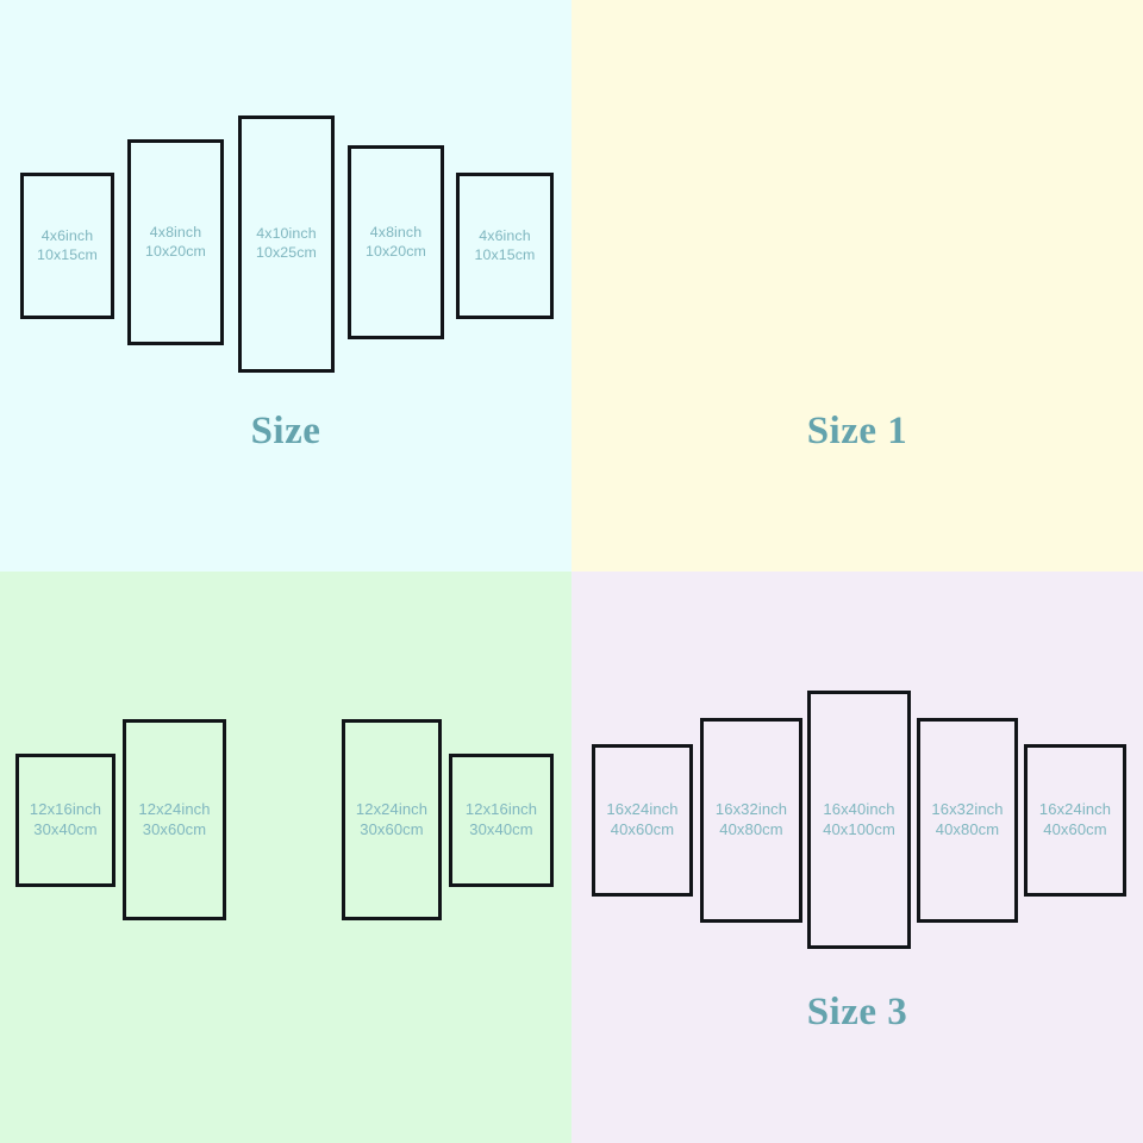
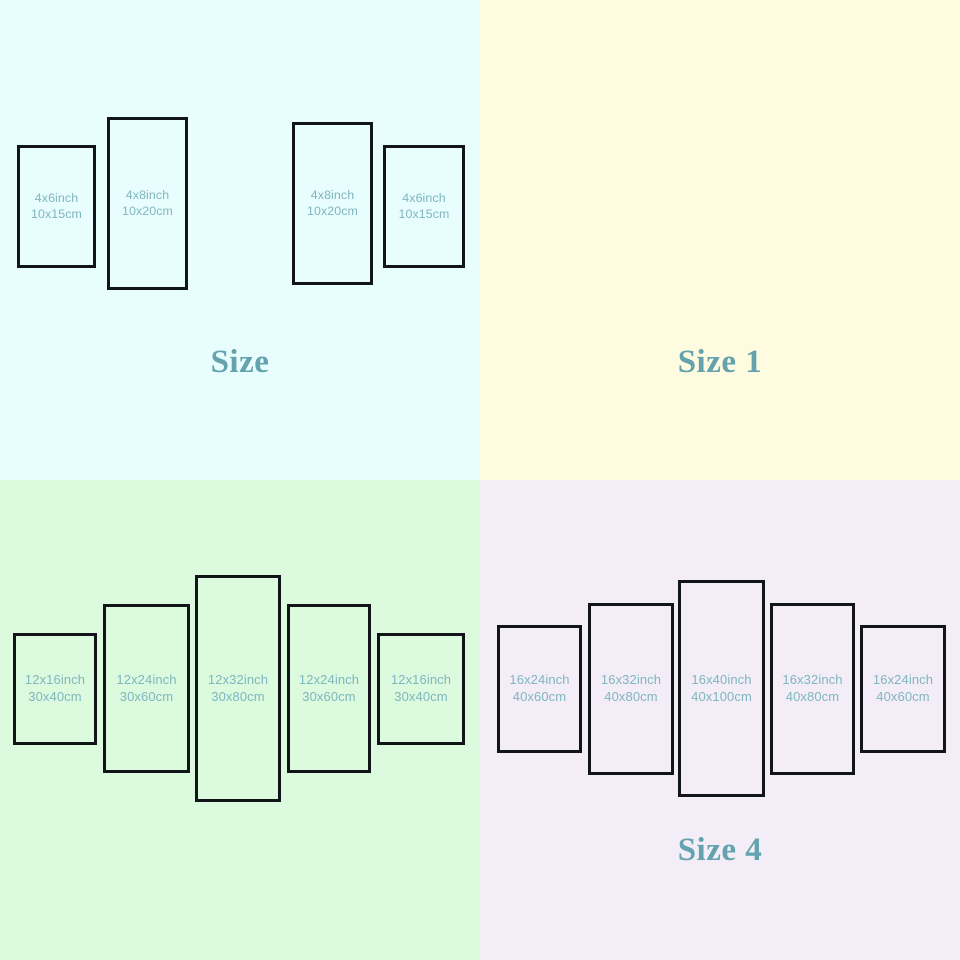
  4x6inch
  10x15cm
  4x8inch
  10x20cm
- 4x10inch
- 10x25cm
  4x8inch
  10x20cm
  4x6inch
  10x15cm
  Size
  Size 1
  12x16inch
  30x40cm
  12x24inch
  30x60cm
+ 12x32inch
+ 30x80cm
  12x24inch
  30x60cm
  12x16inch
  30x40cm
  16x24inch
  40x60cm
  16x32inch
  40x80cm
  16x40inch
  40x100cm
  16x32inch
  40x80cm
  16x24inch
  40x60cm
- Size 3
+ Size 4
